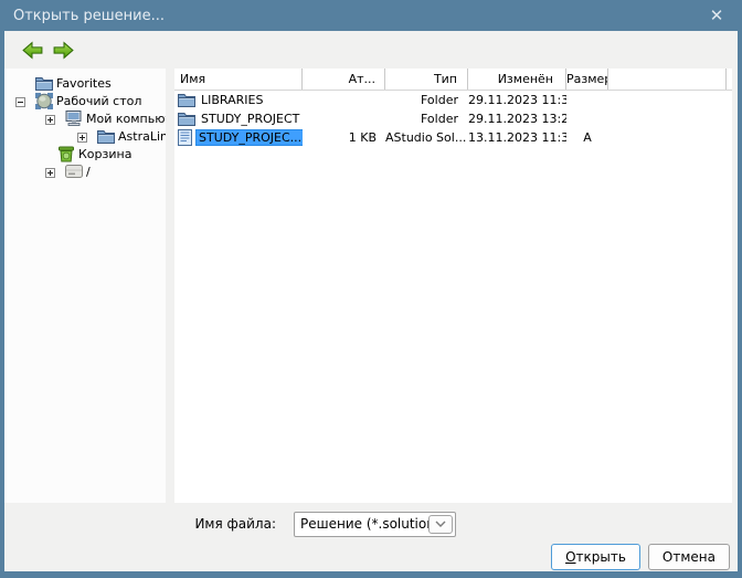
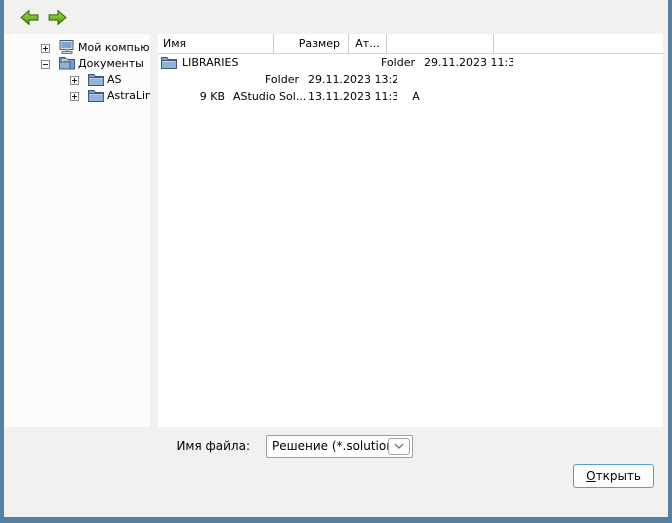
- Открыть решение...
- ✕
- Favorites
- Рабочий стол
  Мой компью
+ Документы
+ AS
  AstraLin
- Корзина
- /
  Имя
- Ат...
+ Размер
- Тип
- Изменён
- Размер
+ Ат...
  LIBRARIES
  Folder
  29.11.2023 11:3
- STUDY_PROJECT
  Folder
  29.11.2023 13:2
- STUDY_PROJEC...
- 1 KB
+ 9 KB
  AStudio Sol...
  13.11.2023 11:3
  A
  Имя файла:
  Решение (*.solutio
  Открыть
- Отмена
